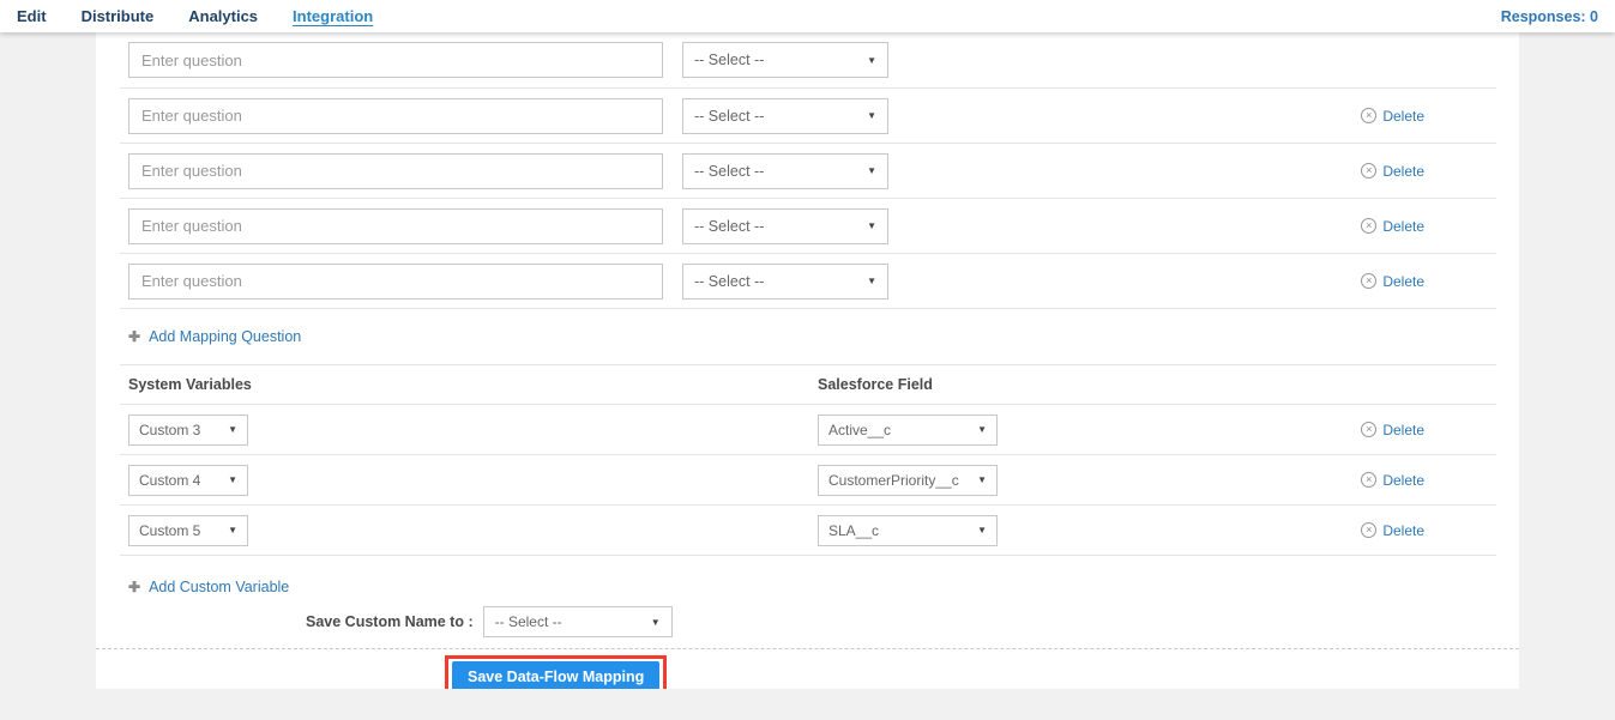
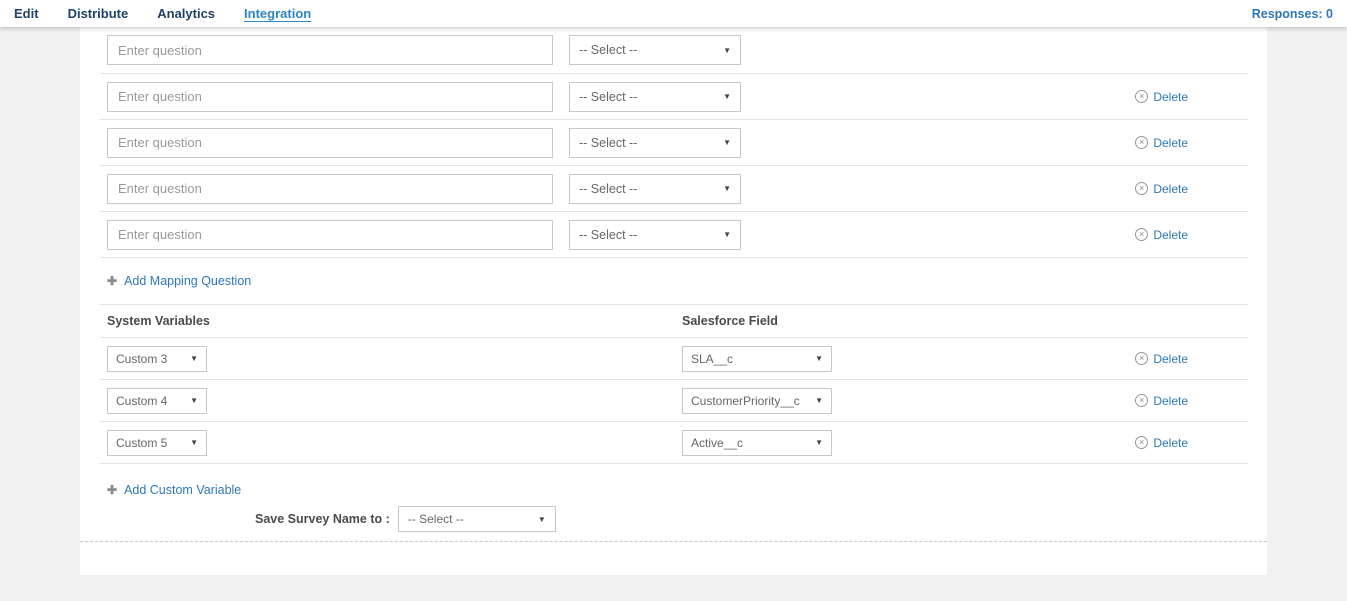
  Edit
  Distribute
  Analytics
  Integration
  Responses: 0
  Enter question
  -- Select --
  ▼
  Enter question
  -- Select --
  ▼
  ×
  Delete
  Enter question
  -- Select --
  ▼
  ×
  Delete
  Enter question
  -- Select --
  ▼
  ×
  Delete
  Enter question
  -- Select --
  ▼
  ×
  Delete
  ✚
  Add Mapping Question
  System Variables
  Salesforce Field
  Custom 3
  ▼
- Active__c
+ SLA__c
  ▼
  ×
  Delete
  Custom 4
  ▼
  CustomerPriority__c
  ▼
  ×
  Delete
  Custom 5
  ▼
- SLA__c
+ Active__c
  ▼
  ×
  Delete
  ✚
  Add Custom Variable
- Save Custom Name to :
+ Save Survey Name to :
  -- Select --
  ▼
- Save Data-Flow Mapping
